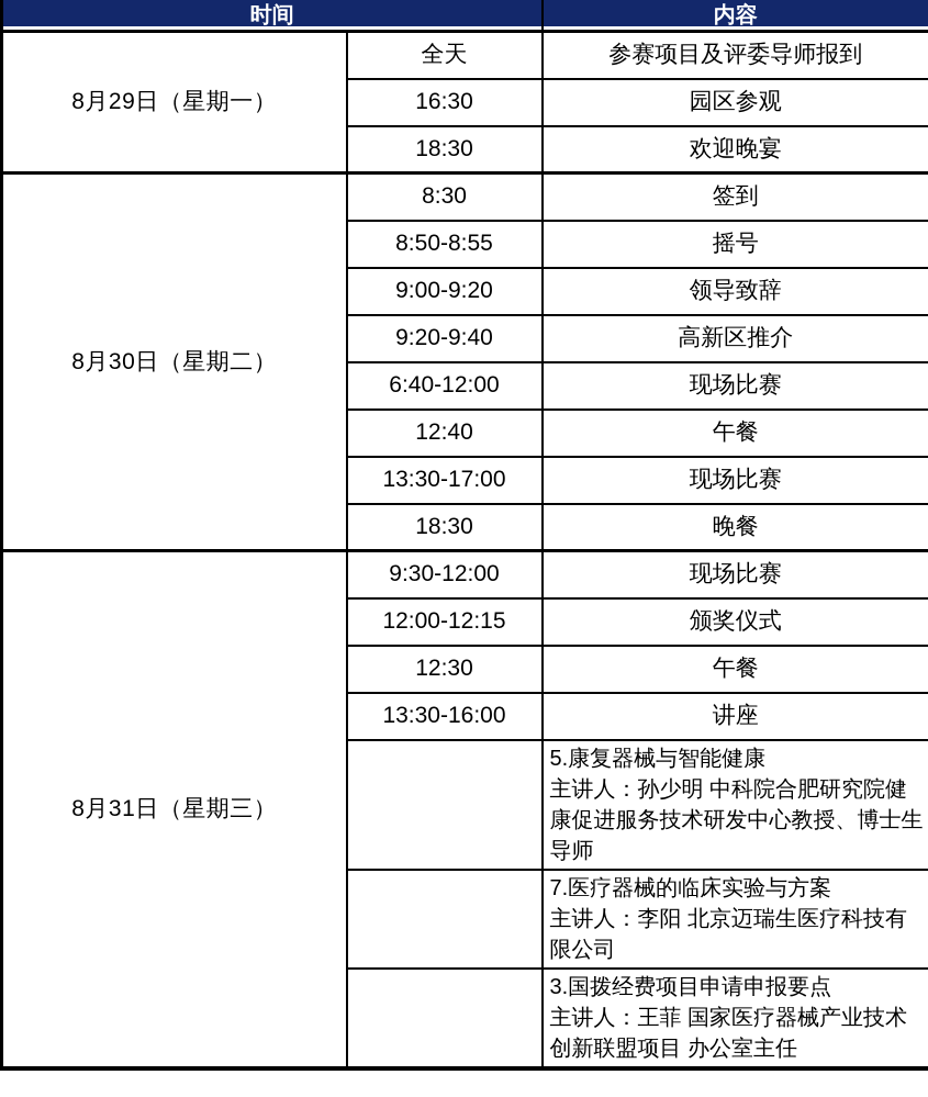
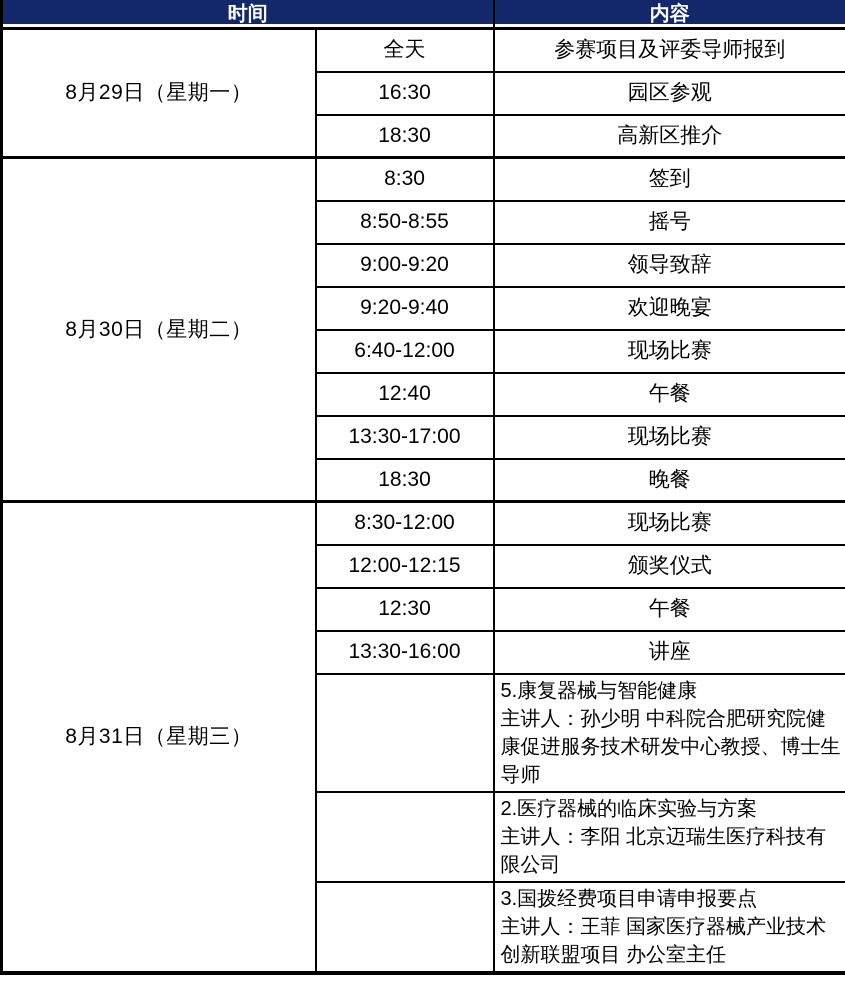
  时间	内容
  8月29日（星期一）	全天	参赛项目及评委导师报到
  16:30	园区参观
- 18:30	欢迎晚宴
+ 18:30	高新区推介
  8月30日（星期二）	8:30	签到
  8:50-8:55	摇号
  9:00-9:20	领导致辞
- 9:20-9:40	高新区推介
+ 9:20-9:40	欢迎晚宴
  6:40-12:00	现场比赛
  12:40	午餐
  13:30-17:00	现场比赛
  18:30	晚餐
- 8月31日（星期三）	9:30-12:00	现场比赛
+ 8月31日（星期三）	8:30-12:00	现场比赛
  12:00-12:15	颁奖仪式
  12:30	午餐
  13:30-16:00	讲座
  	5.康复器械与智能健康 主讲人：孙少明 中科院合肥研究院健康促进服务技术研发中心教授、博士生导师
- 	7.医疗器械的临床实验与方案 主讲人：李阳 北京迈瑞生医疗科技有限公司
+ 	2.医疗器械的临床实验与方案 主讲人：李阳 北京迈瑞生医疗科技有限公司
  	3.国拨经费项目申请申报要点 主讲人：王菲 国家医疗器械产业技术创新联盟项目 办公室主任
